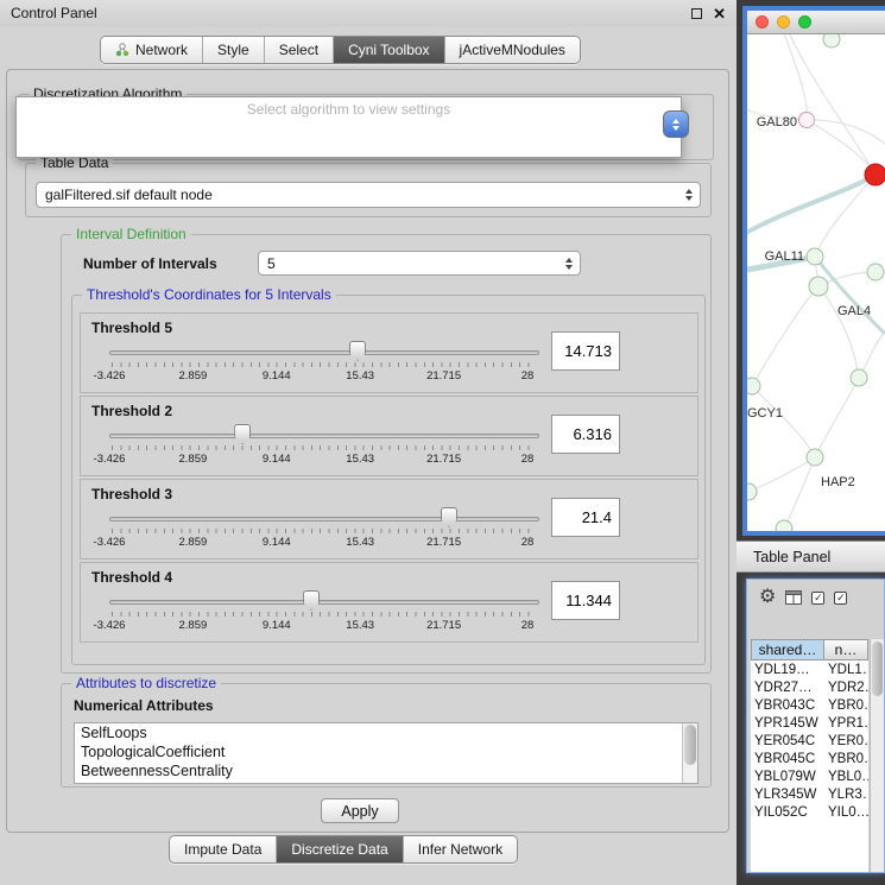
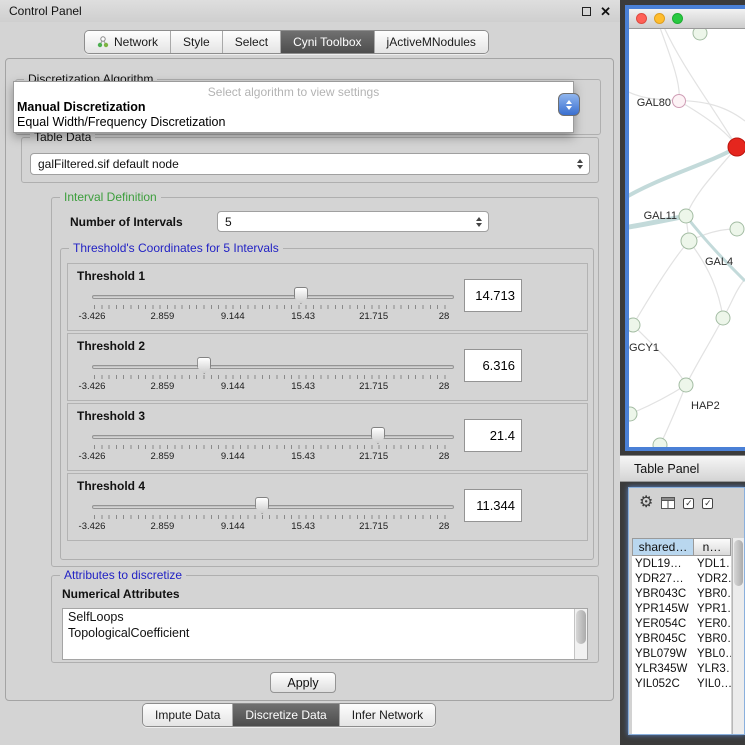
  Control Panel
  ✕
  Network
  Style
  Select
  Cyni Toolbox
  jActiveMNodules
  Discretization Algorithm
  Select algorithm to view settings
+ Manual Discretization
+ Equal Width/Frequency Discretization
  Table Data
  galFiltered.sif default node
  Interval Definition
  Number of Intervals
  5
  Threshold's Coordinates for 5 Intervals
- Threshold 5
+ Threshold 1
  -3.426
  2.859
  9.144
  15.43
  21.715
  28
  14.713
  Threshold 2
  -3.426
  2.859
  9.144
  15.43
  21.715
  28
  6.316
  Threshold 3
  -3.426
  2.859
  9.144
  15.43
  21.715
  28
  21.4
  Threshold 4
  -3.426
  2.859
  9.144
  15.43
  21.715
  28
  11.344
  Attributes to discretize
  Numerical Attributes
  SelfLoops
  TopologicalCoefficient
- BetweennessCentrality
  Apply
  Impute Data
  Discretize Data
  Infer Network
  GAL80
  GAL11
  GAL4
  GCY1
  HAP2
  Table Panel
  ⚙
  ✓
  ✓
  shared…
  n…
  YDL19…
  YDL1
  YDR27…
  YDR2
  YBR043C
  YBR0
  YPR145W
  YPR1
  YER054C
  YER0
  YBR045C
  YBR0
  YBL079W
  YBL0…
  YLR345W
  YLR3
  YIL052C
  YIL0…
